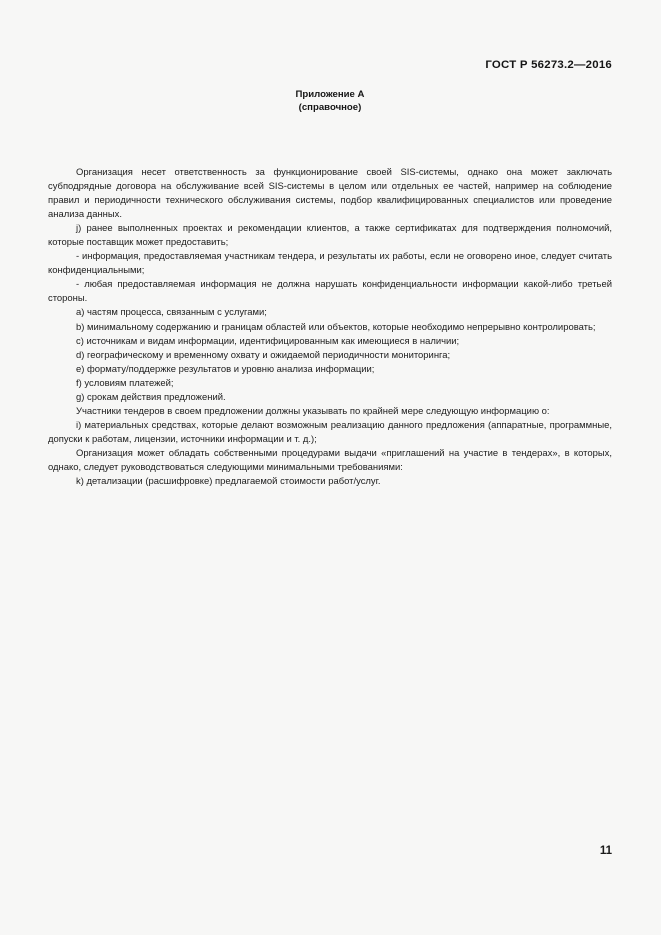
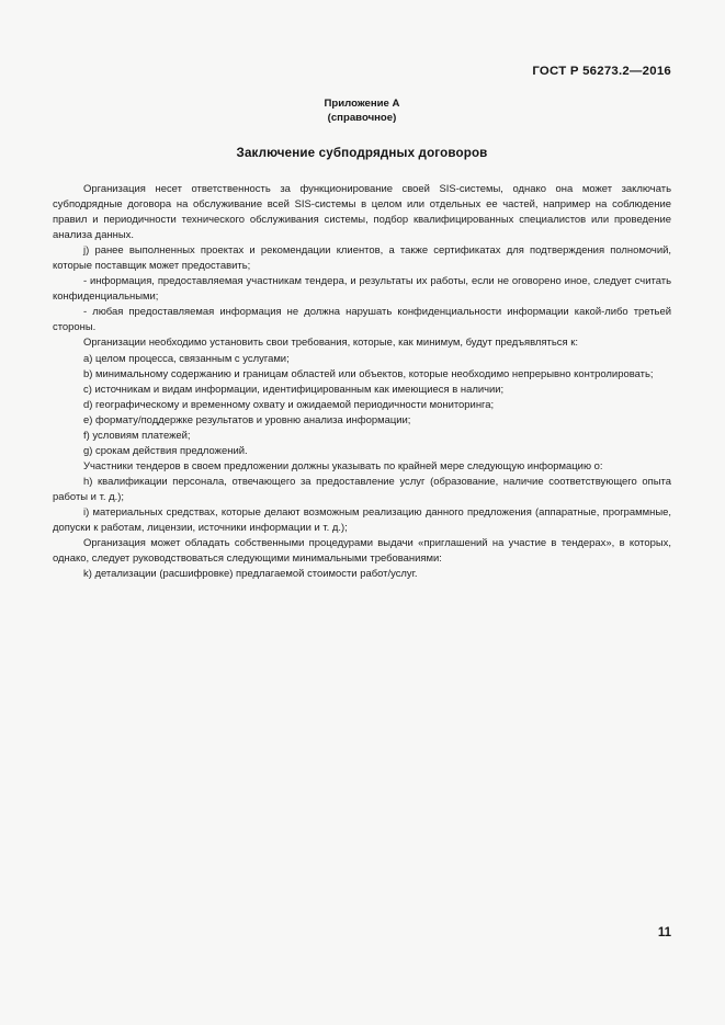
  ГОСТ Р 56273.2—2016
  Приложение А
  (справочное)
+ Заключение субподрядных договоров
  Организация несет ответственность за функционирование своей SIS-системы, однако она может заключать субподрядные договора на обслуживание всей SIS-системы в целом или отдельных ее частей, например на соблюдение правил и периодичности технического обслуживания системы, подбор квалифицированных специалистов или проведение анализа данных.
  j) ранее выполненных проектах и рекомендации клиентов, а также сертификатах для подтверждения полномочий, которые поставщик может предоставить;
  - информация, предоставляемая участникам тендера, и результаты их работы, если не оговорено иное, следует считать конфиденциальными;
  - любая предоставляемая информация не должна нарушать конфиденциальности информации какой-либо третьей стороны.
+ Организации необходимо установить свои требования, которые, как минимум, будут предъявляться к:
- a) частям процесса, связанным с услугами;
+ a) целом процесса, связанным с услугами;
  b) минимальному содержанию и границам областей или объектов, которые необходимо непрерывно контролировать;
  c) источникам и видам информации, идентифицированным как имеющиеся в наличии;
  d) географическому и временному охвату и ожидаемой периодичности мониторинга;
  e) формату/поддержке результатов и уровню анализа информации;
  f) условиям платежей;
  g) срокам действия предложений.
  Участники тендеров в своем предложении должны указывать по крайней мере следующую информацию о:
+ h) квалификации персонала, отвечающего за предоставление услуг (образование, наличие соответствующего опыта работы и т. д.);
  i) материальных средствах, которые делают возможным реализацию данного предложения (аппаратные, программные, допуски к работам, лицензии, источники информации и т. д.);
  Организация может обладать собственными процедурами выдачи «приглашений на участие в тендерах», в которых, однако, следует руководствоваться следующими минимальными требованиями:
  k) детализации (расшифровке) предлагаемой стоимости работ/услуг.
  11
